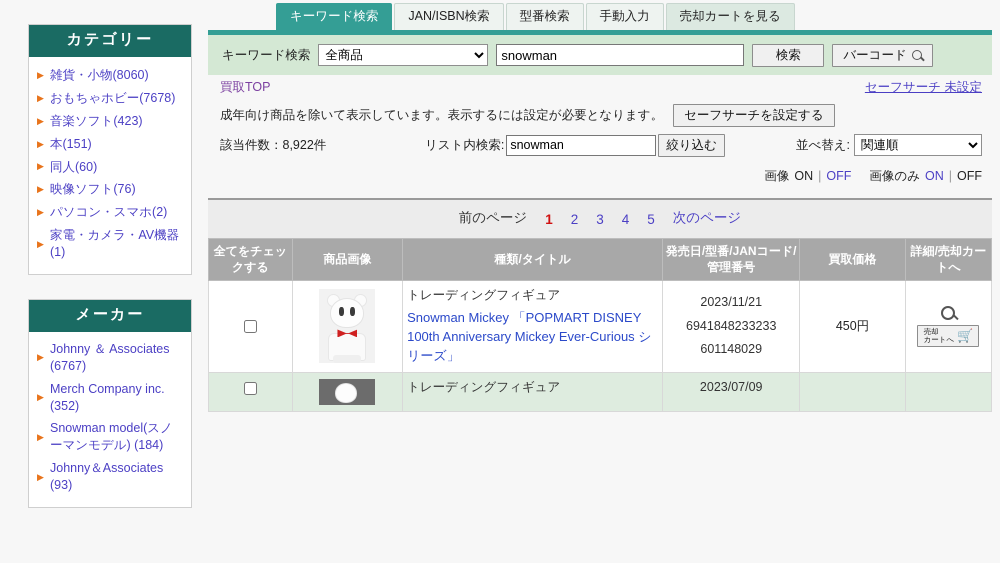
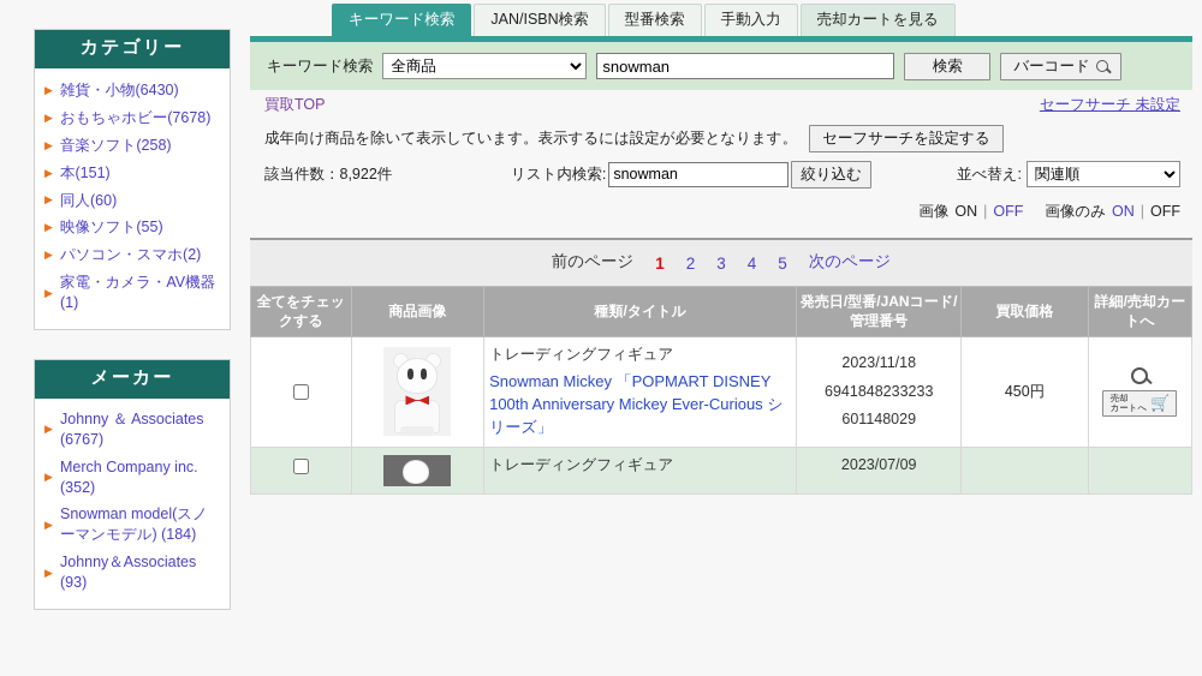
  カテゴリー
- 雑貨・小物(8060)
+ 雑貨・小物(6430)
  おもちゃホビー(7678)
- 音楽ソフト(423)
+ 音楽ソフト(258)
  本(151)
  同人(60)
- 映像ソフト(76)
+ 映像ソフト(55)
  パソコン・スマホ(2)
  家電・カメラ・AV機器(1)
  メーカー
  Johnny ＆ Associates (6767)
  Merch Company inc. (352)
  Snowman model(スノーマンモデル) (184)
  Johnny＆Associates (93)
  キーワード検索
  JAN/ISBN検索
  型番検索
  手動入力
  売却カートを見る
  キーワード検索
  全商品
  snowman
  検索
  バーコード
  買取TOP
  セーフサーチ 未設定
  成年向け商品を除いて表示しています。表示するには設定が必要となります。
  セーフサーチを設定する
  該当件数：8,922件
  リスト内検索:
  snowman
  絞り込む
  並べ替え:
  関連順
  画像
  ON
  |
  OFF
  画像のみ
  ON
  |
  OFF
  前のページ
  1
  2
  3
  4
  5
  次のページ
  全てをチェックする	商品画像	種類/タイトル	発売日/型番/JANコード/管理番号	買取価格	詳細/売却カートへ
- 		トレーディングフィギュア Snowman Mickey 「POPMART DISNEY 100th Anniversary Mickey Ever-Curious シリーズ」	2023/11/21 6941848233233 601148029	450円	売却 カートへ 🛒
+ 		トレーディングフィギュア Snowman Mickey 「POPMART DISNEY 100th Anniversary Mickey Ever-Curious シリーズ」	2023/11/18 6941848233233 601148029	450円	売却 カートへ 🛒
  		トレーディングフィギュア	2023/07/09
